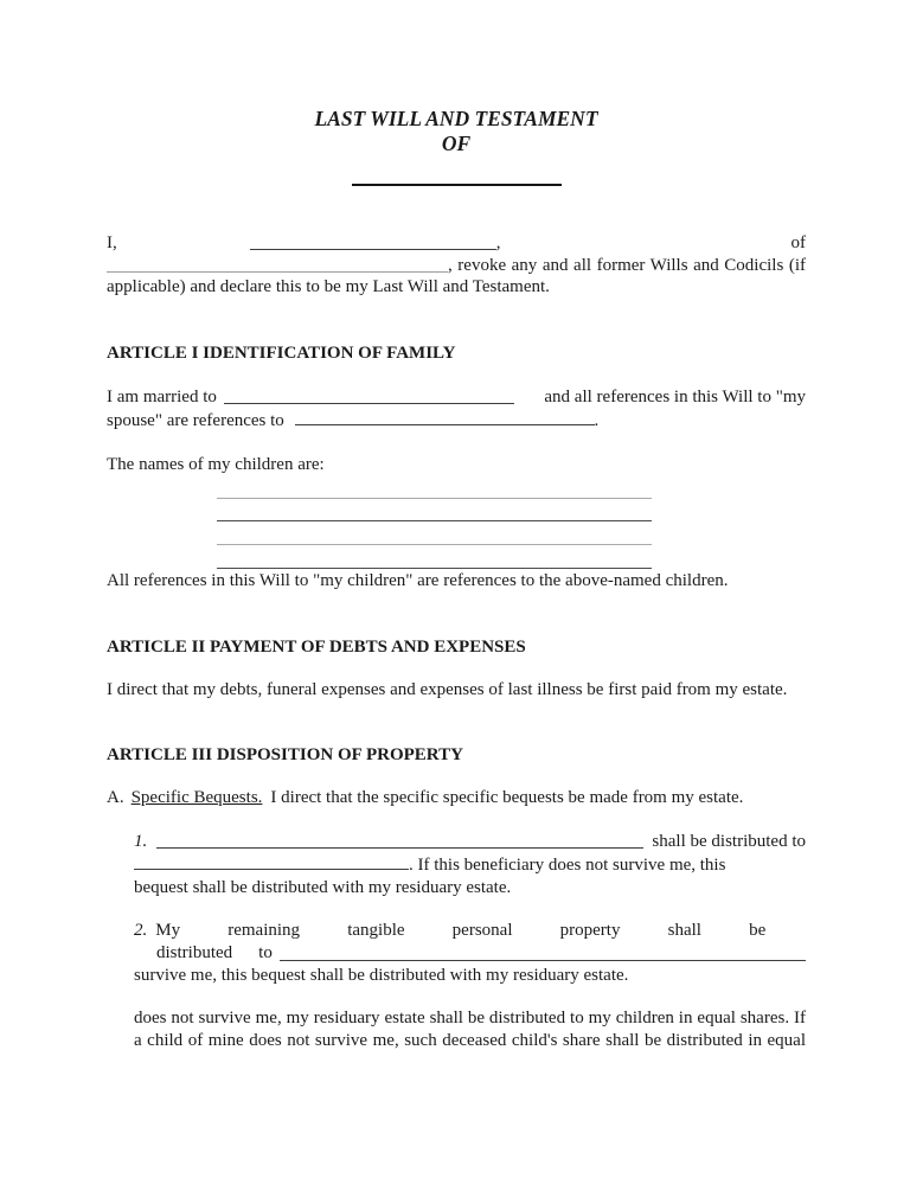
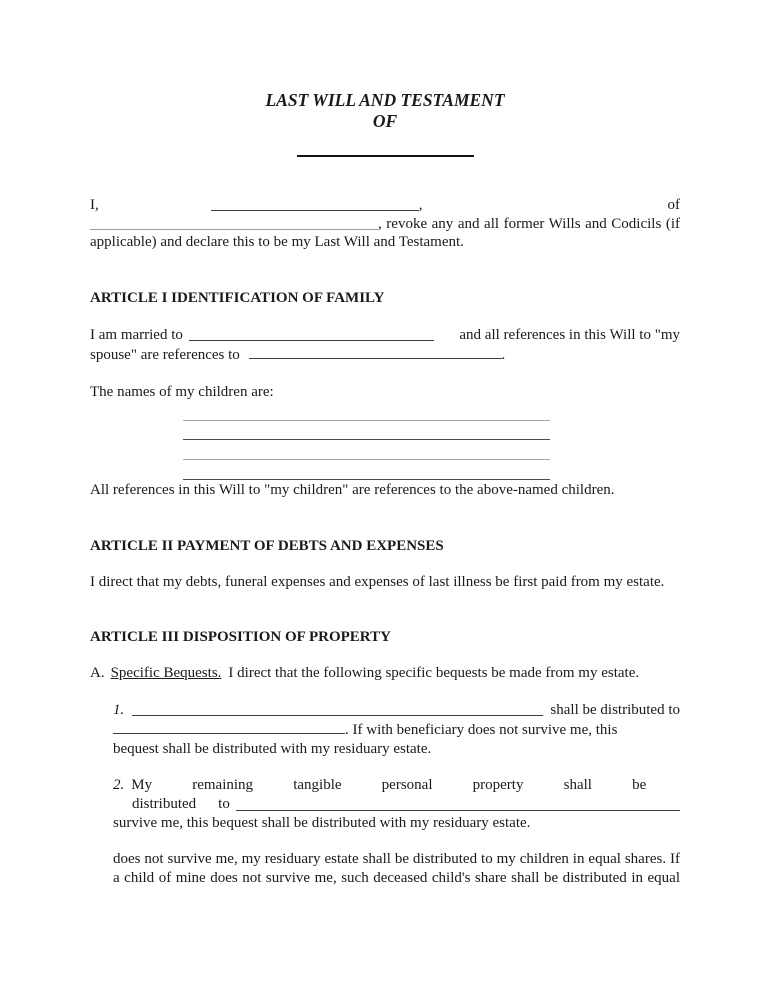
  LAST WILL AND TESTAMENT
  OF
  I,
  ,
  of
  , revoke any and all former Wills and Codicils (if
  applicable) and declare this to be my Last Will and Testament.
  ARTICLE I IDENTIFICATION OF FAMILY
  I am married to
  and all references in this Will to "my
  spouse" are references to .
  The names of my children are:
  All references in this Will to "my children" are references to the above-named children.
  ARTICLE II PAYMENT OF DEBTS AND EXPENSES
  I direct that my debts, funeral expenses and expenses of last illness be first paid from my estate.
  ARTICLE III DISPOSITION OF PROPERTY
- A. Specific Bequests. I direct that the specific specific bequests be made from my estate.
+ A. Specific Bequests. I direct that the following specific bequests be made from my estate.
  1.
  shall be distributed to
- . If this beneficiary does not survive me, this
+ . If with beneficiary does not survive me, this
  bequest shall be distributed with my residuary estate.
  2.
  My remaining tangible personal property shall be
  distributed
  to
  survive me, this bequest shall be distributed with my residuary estate.
  does not survive me, my residuary estate shall be distributed to my children in equal shares. If
  a child of mine does not survive me, such deceased child's share shall be distributed in equal
